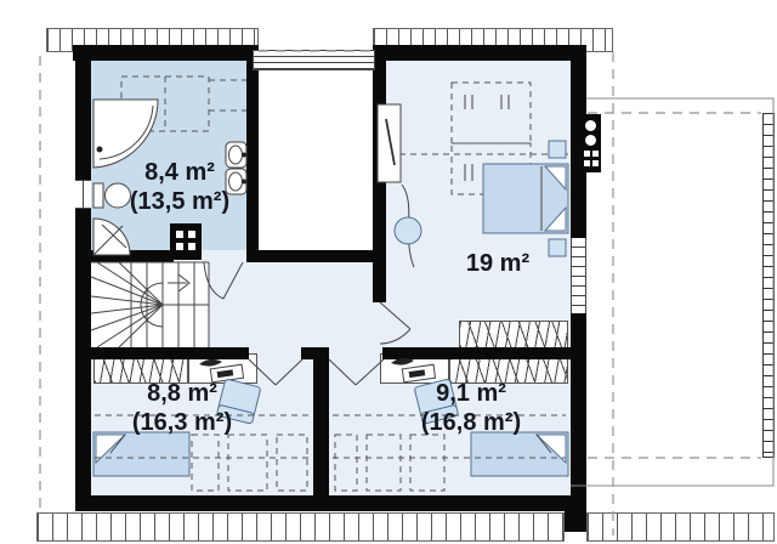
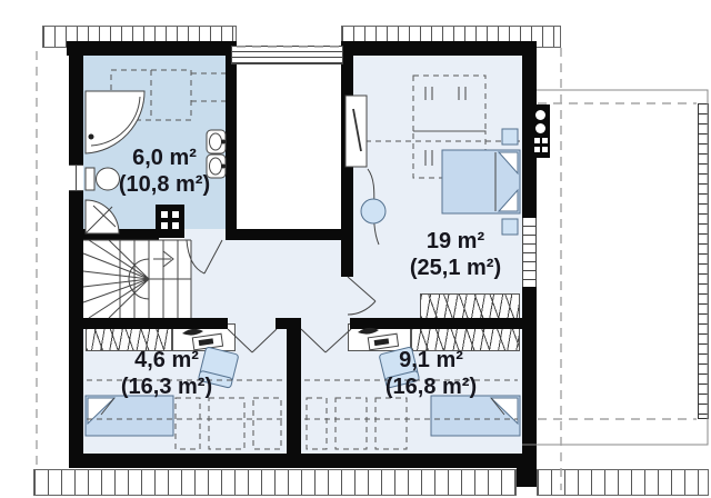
- 8,4 m²
+ 6,0 m²
- (13,5 m²)
+ (10,8 m²)
  19 m²
+ (25,1 m²)
- 8,8 m²
+ 4,6 m²
  (16,3 m²)
  9,1 m²
  (16,8 m²)
